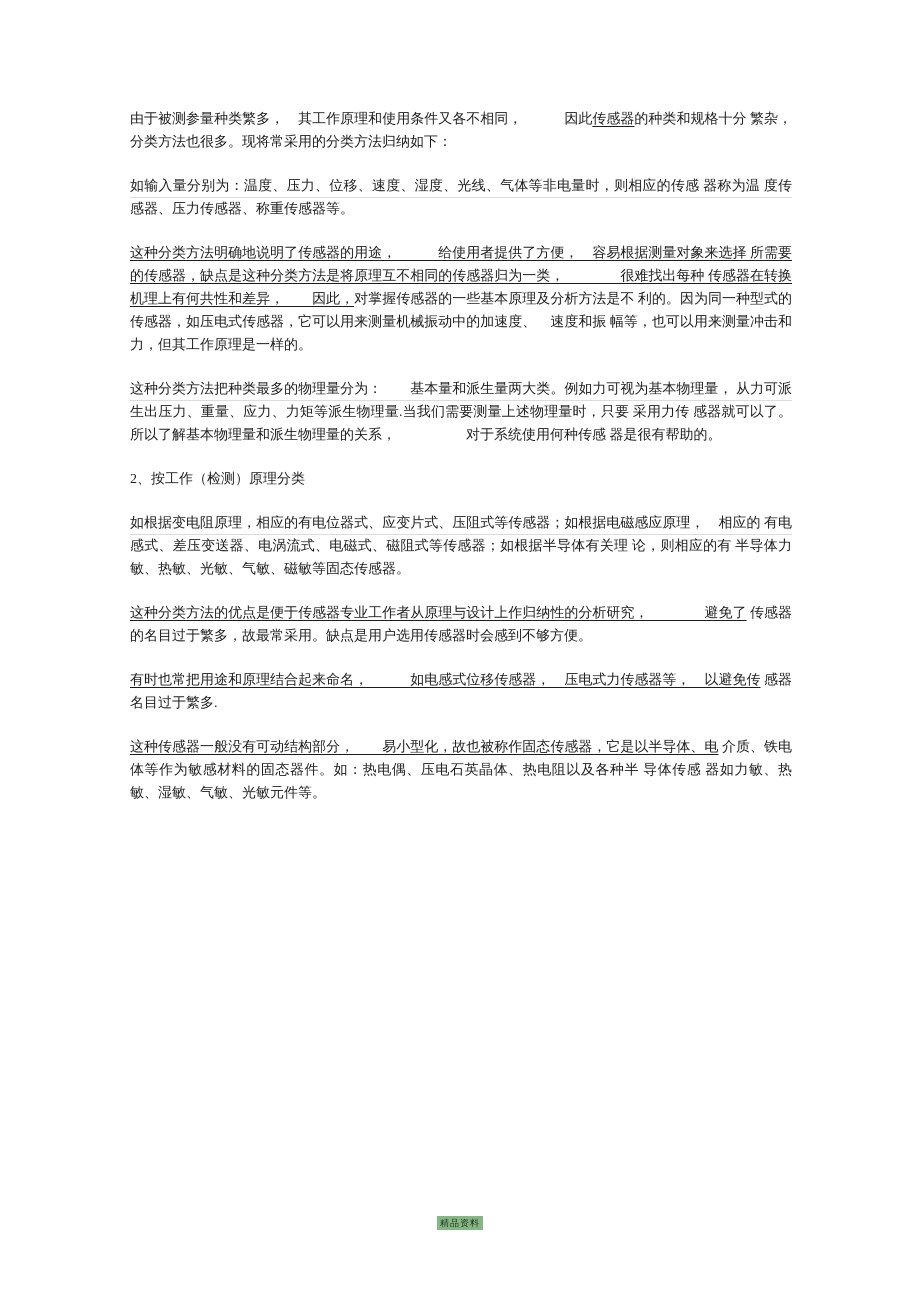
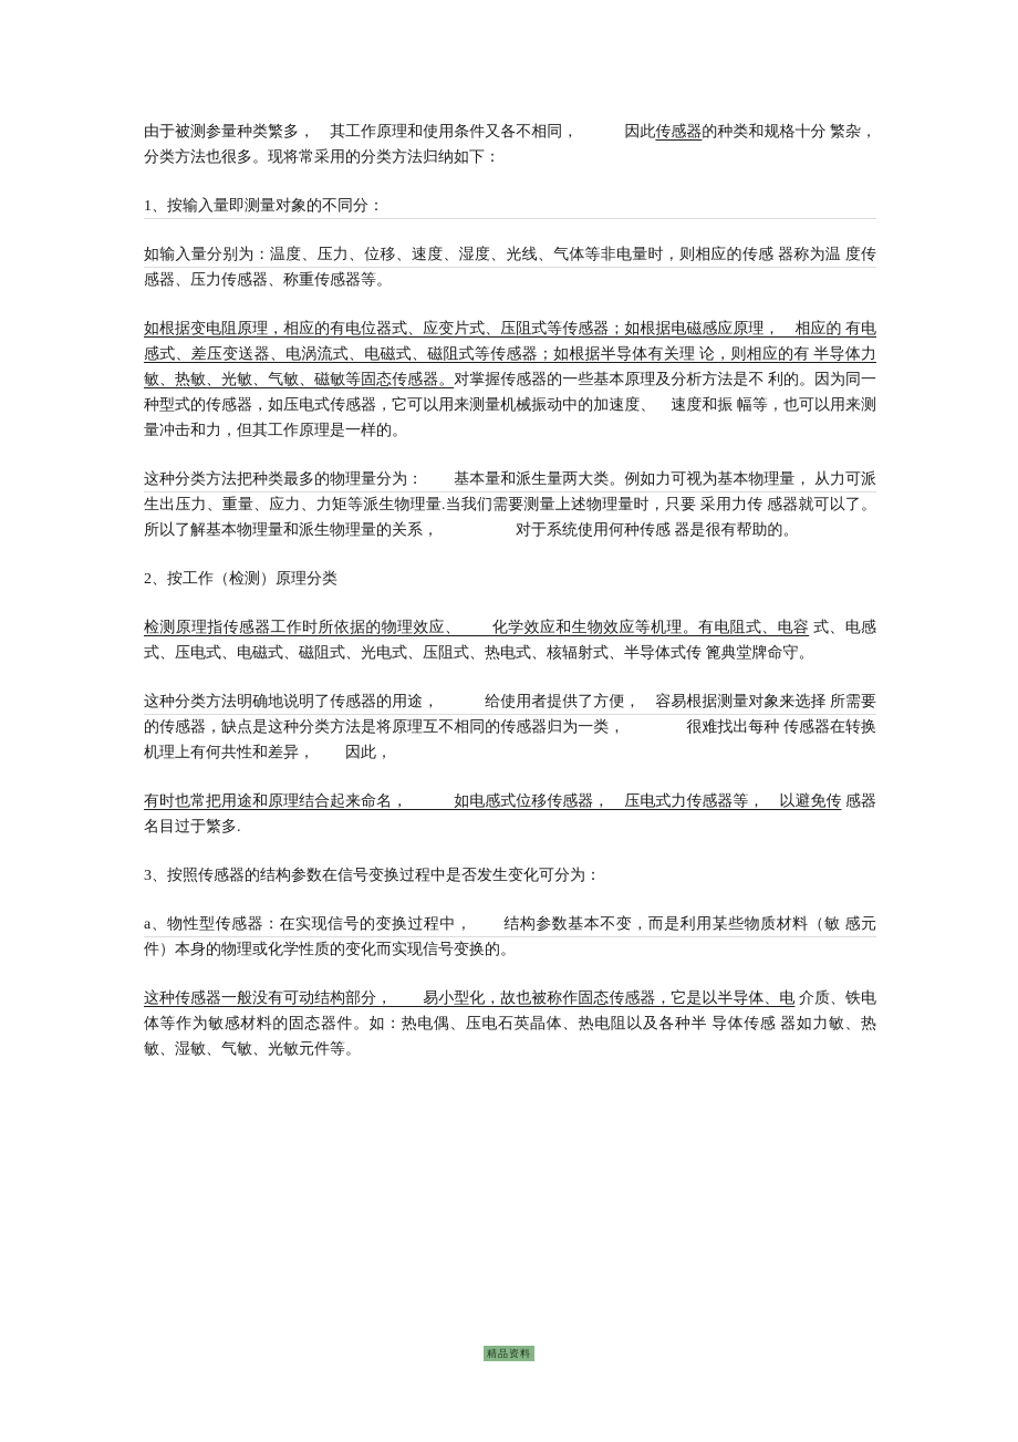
  由于被测参量种类繁多， 其工作原理和使用条件又各不相同， 因此传感器的种类和规格十分 繁杂，分类方法也很多。现将常采用的分类方法归纳如下：
+ 1、按输入量即测量对象的不同分：
  如输入量分别为：温度、压力、位移、速度、湿度、光线、气体等非电量时，则相应的传感 器称为温 度传感器、压力传感器、称重传感器等。
- 这种分类方法明确地说明了传感器的用途， 给使用者提供了方便， 容易根据测量对象来选择 所需要的传感器，缺点是这种分类方法是将原理互不相同的传感器归为一类， 很难找出每种 传感器在转换机理上有何共性和差异， 因此，对掌握传感器的一些基本原理及分析方法是不 利的。因为同一种型式的传感器，如压电式传感器，它可以用来测量机械振动中的加速度、 速度和振 幅等，也可以用来测量冲击和力，但其工作原理是一样的。
+ 如根据变电阻原理，相应的有电位器式、应变片式、压阻式等传感器；如根据电磁感应原理， 相应的 有电感式、差压变送器、电涡流式、电磁式、磁阻式等传感器；如根据半导体有关理 论，则相应的有 半导体力敏、热敏、光敏、气敏、磁敏等固态传感器。对掌握传感器的一些基本原理及分析方法是不 利的。因为同一种型式的传感器，如压电式传感器，它可以用来测量机械振动中的加速度、 速度和振 幅等，也可以用来测量冲击和力，但其工作原理是一样的。
  这种分类方法把种类最多的物理量分为： 基本量和派生量两大类。例如力可视为基本物理量， 从力可派生出压力、重量、应力、力矩等派生物理量.当我们需要测量上述物理量时，只要 采用力传 感器就可以了。 所以了解基本物理量和派生物理量的关系， 对于系统使用何种传感 器是很有帮助的。
  2、按工作（检测）原理分类
+ 检测原理指传感器工作时所依据的物理效应、 化学效应和生物效应等机理。有电阻式、电容 式、电感式、压电式、电磁式、磁阻式、光电式、压阻式、热电式、核辐射式、半导体式传 篦典堂牌命守。
- 如根据变电阻原理，相应的有电位器式、应变片式、压阻式等传感器；如根据电磁感应原理， 相应的 有电感式、差压变送器、电涡流式、电磁式、磁阻式等传感器；如根据半导体有关理 论，则相应的有 半导体力敏、热敏、光敏、气敏、磁敏等固态传感器。
+ 这种分类方法明确地说明了传感器的用途， 给使用者提供了方便， 容易根据测量对象来选择 所需要的传感器，缺点是这种分类方法是将原理互不相同的传感器归为一类， 很难找出每种 传感器在转换机理上有何共性和差异， 因此，
- 这种分类方法的优点是便于传感器专业工作者从原理与设计上作归纳性的分析研究， 避免了 传感器的名目过于繁多，故最常采用。缺点是用户选用传感器时会感到不够方便。
  有时也常把用途和原理结合起来命名， 如电感式位移传感器， 压电式力传感器等， 以避免传 感器名目过于繁多.
+ 3、按照传感器的结构参数在信号变换过程中是否发生变化可分为：
+ a、物性型传感器：在实现信号的变换过程中， 结构参数基本不变，而是利用某些物质材料（敏 感元 件）本身的物理或化学性质的变化而实现信号变换的。
  这种传感器一般没有可动结构部分， 易小型化，故也被称作固态传感器，它是以半导体、电 介质、铁电体等作为敏感材料的固态器件。如：热电偶、压电石英晶体、热电阻以及各种半 导体传感 器如力敏、热敏、湿敏、气敏、光敏元件等。
  精品资料
